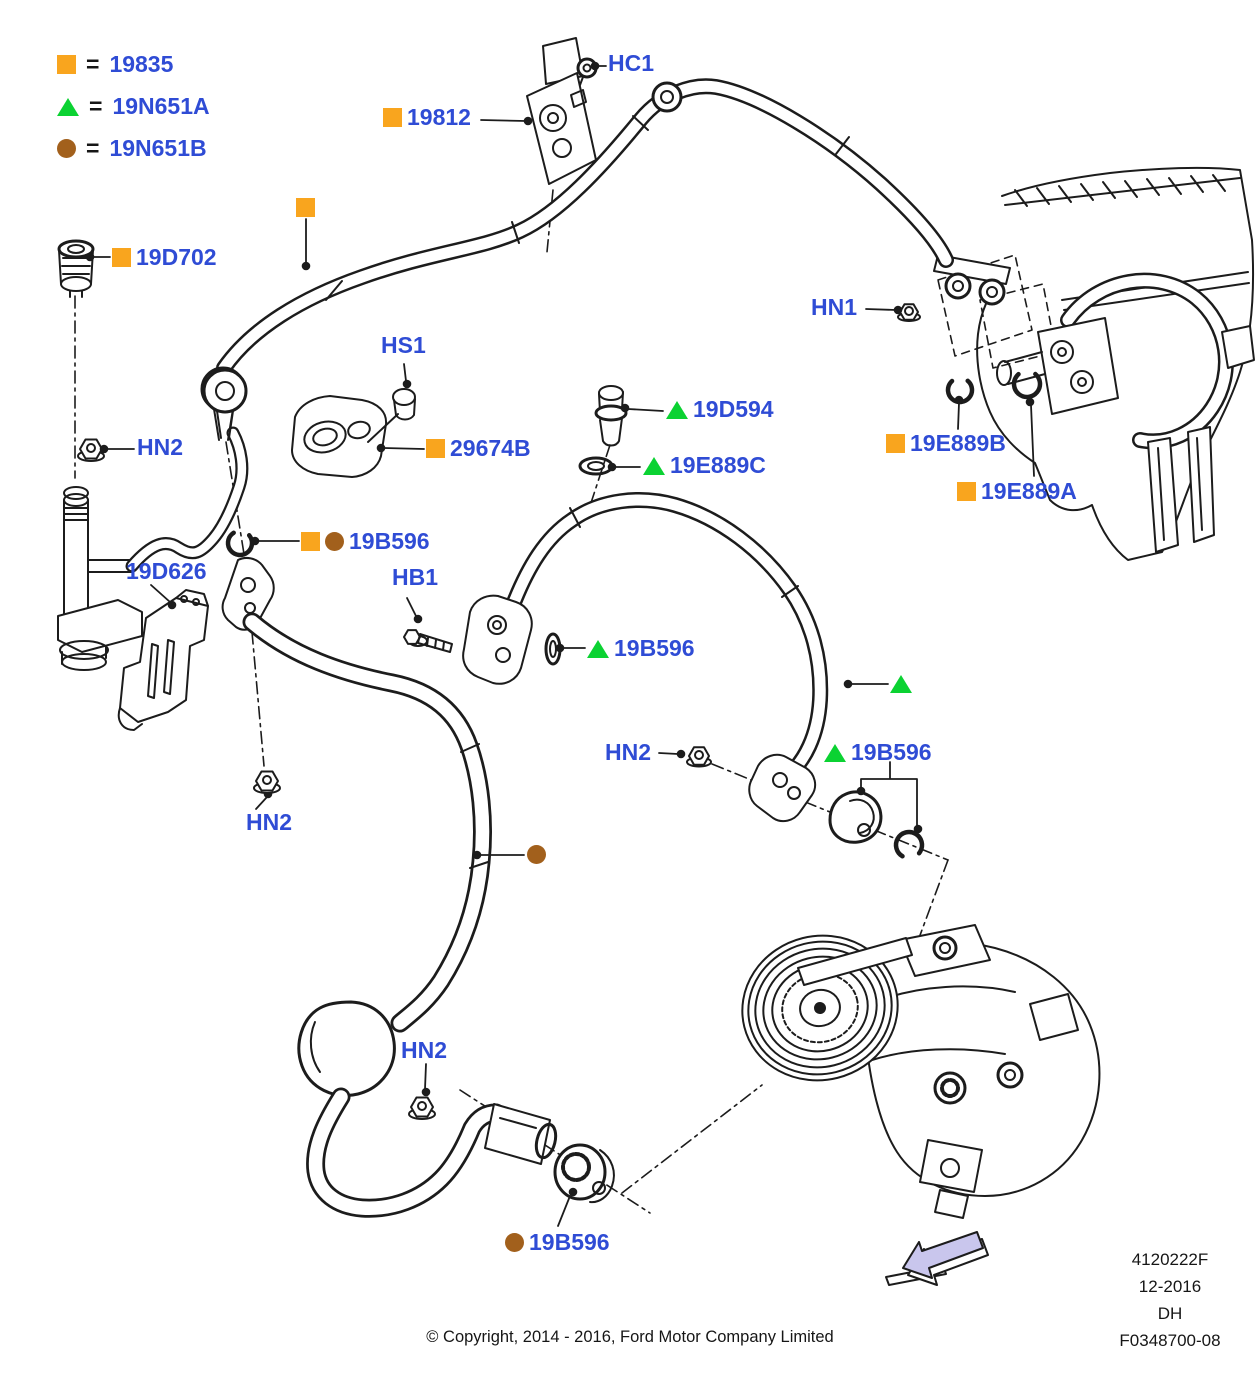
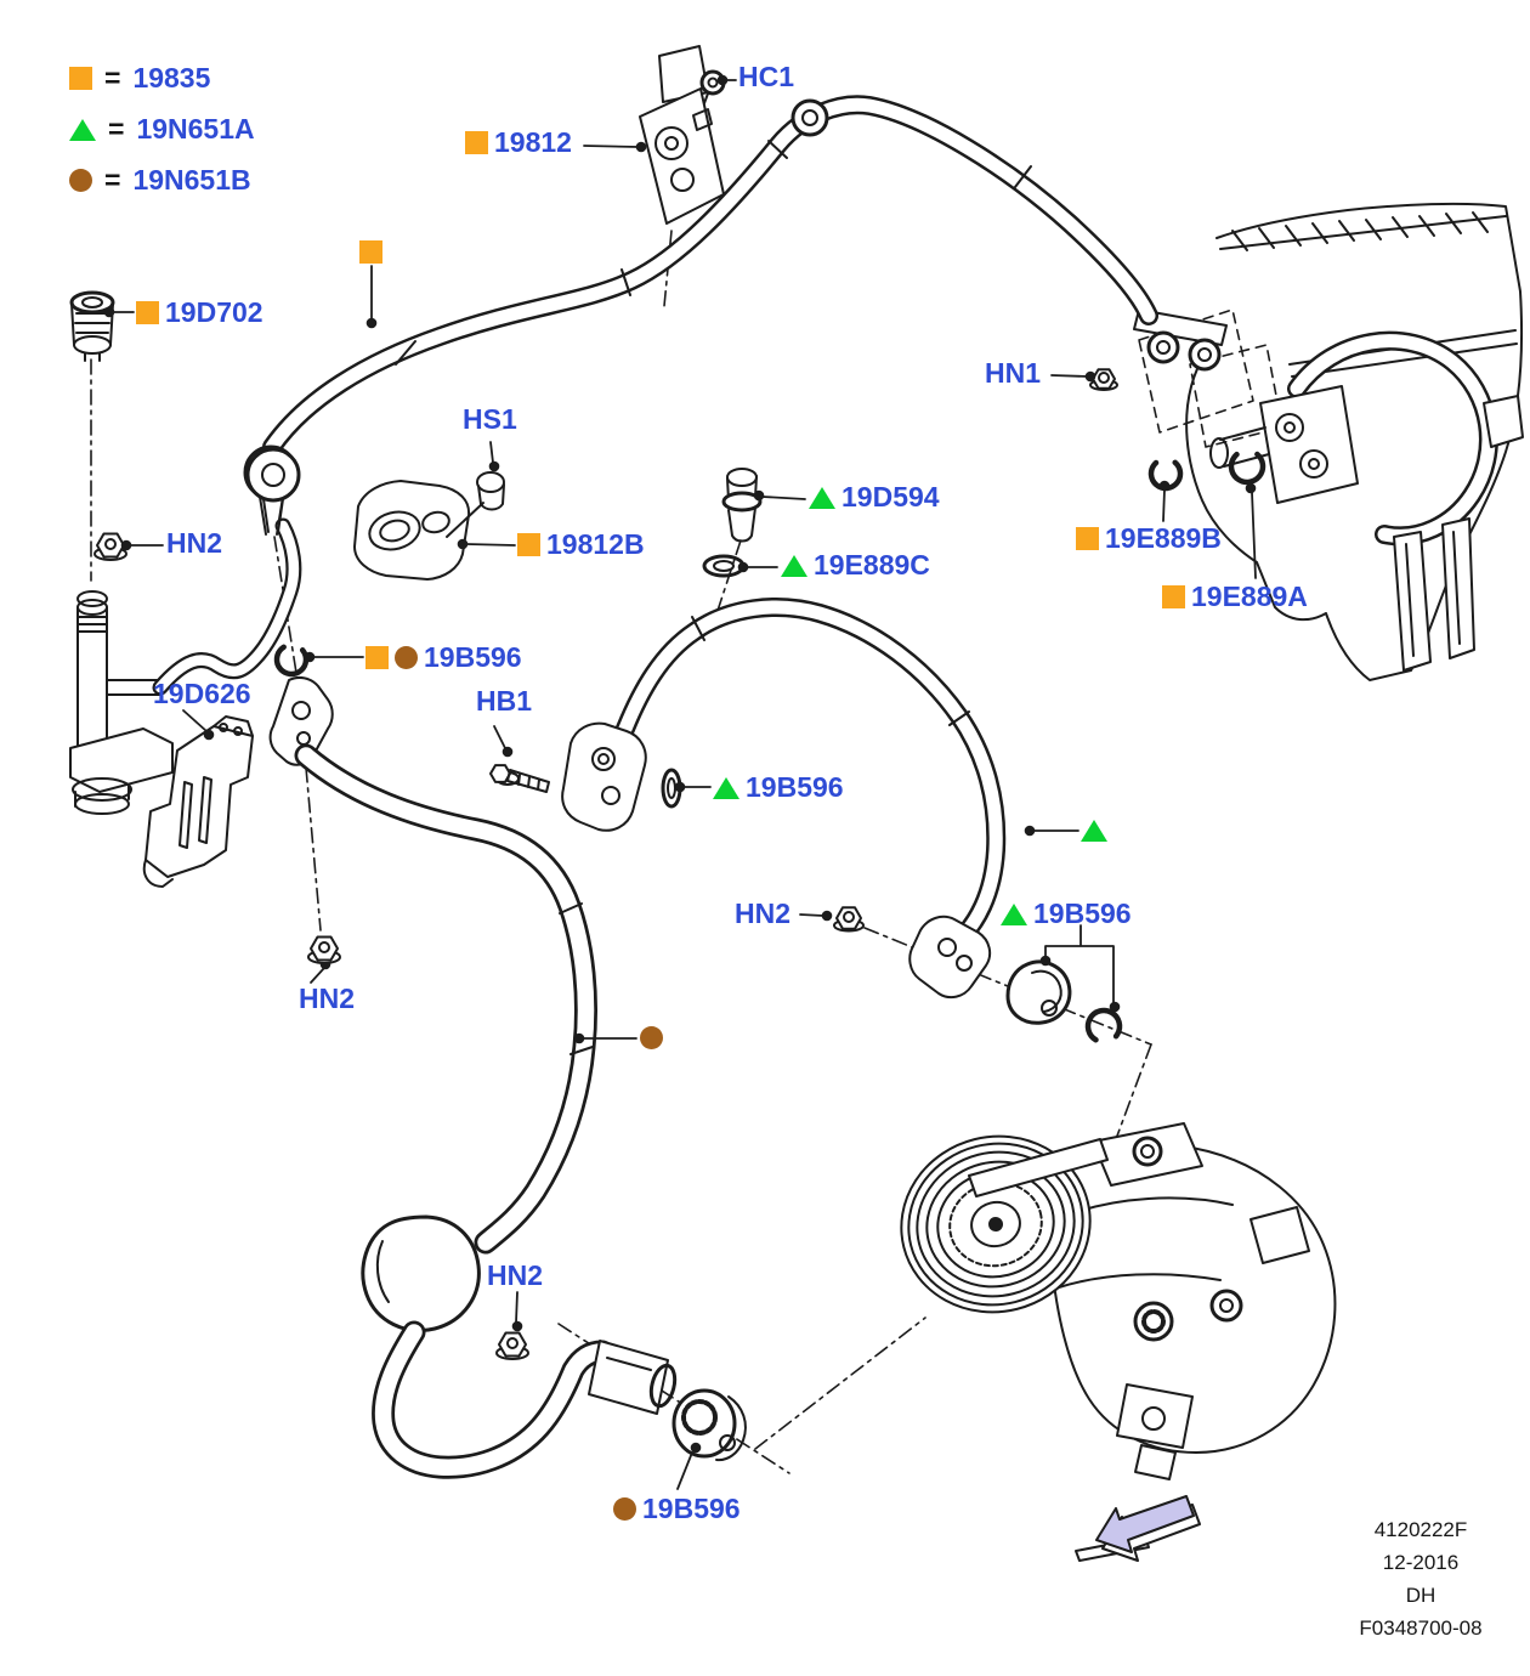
  =
  19835
  =
  19N651A
  =
  19N651B
  HC1
  19812
  19D702
  HN1
  HN2
  HS1
- 29674B
+ 19812B
  19D594
  19E889C
  19E889B
  19E889A
  19B596
  19D626
  HB1
  19B596
  HN2
  19B596
  HN2
  HN2
  19B596
  4120222F
  12-2016
  DH
  F0348700-08
- © Copyright, 2014 - 2016, Ford Motor Company Limited
